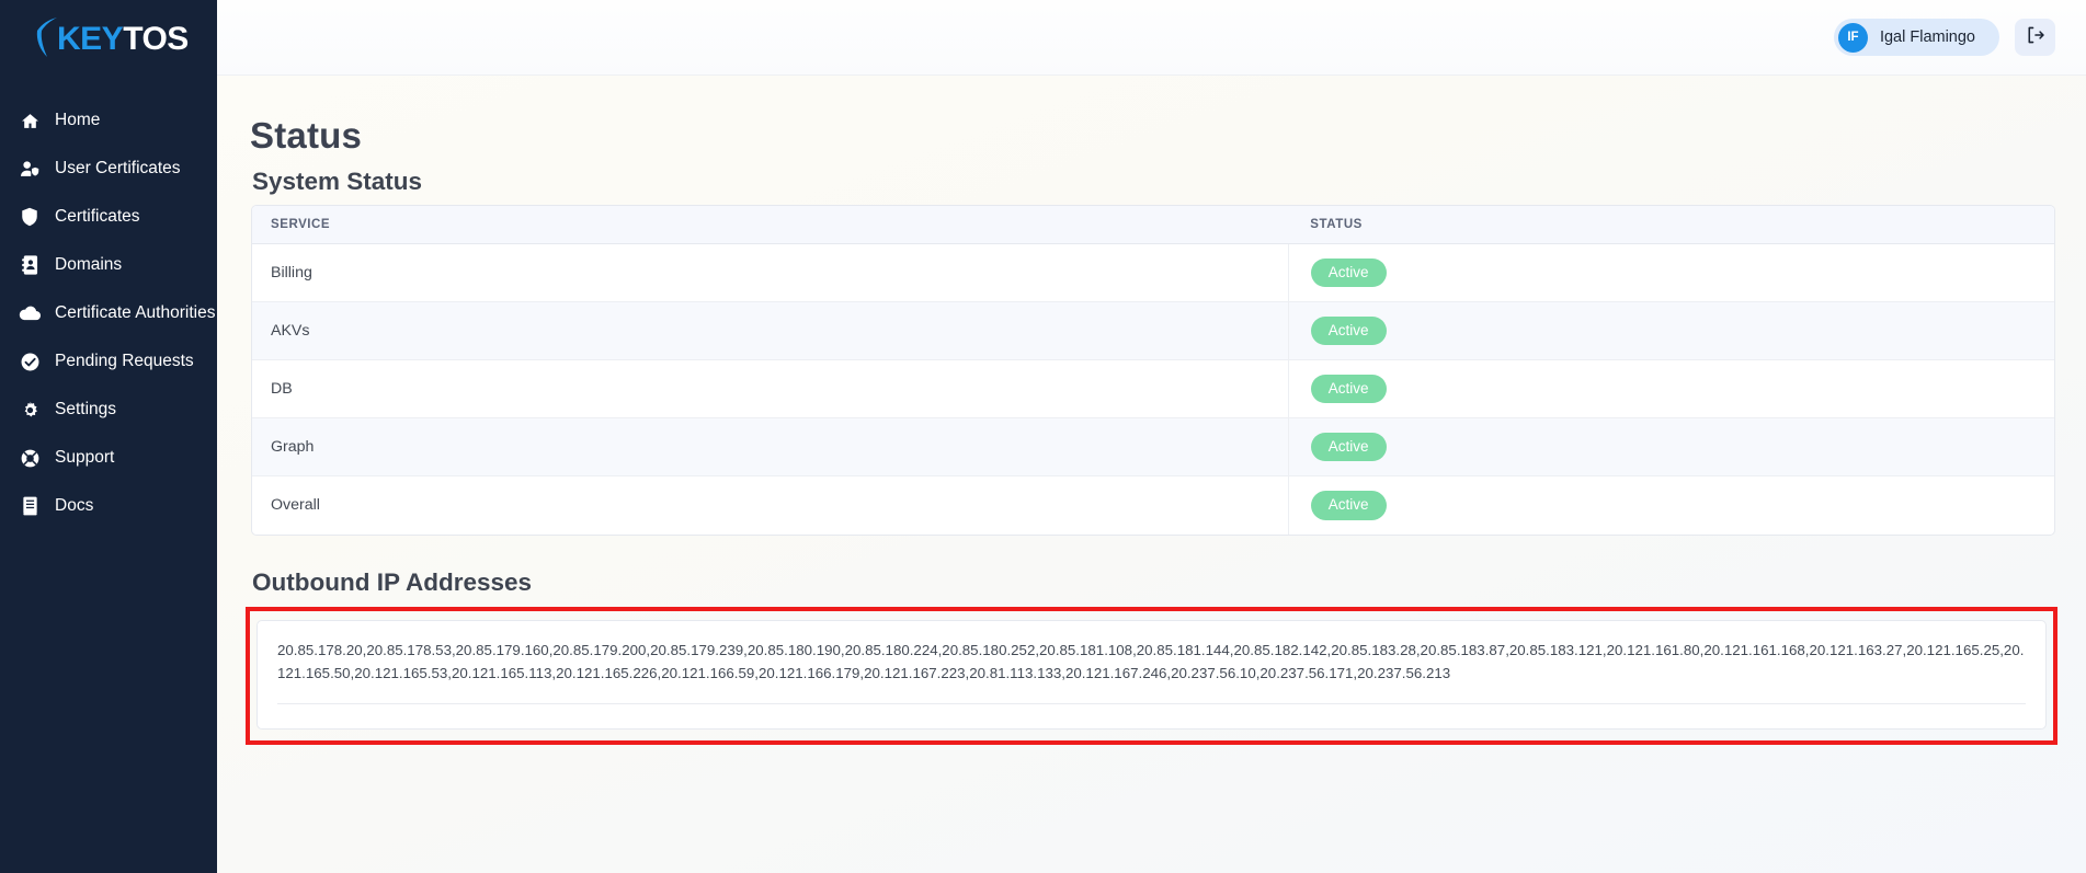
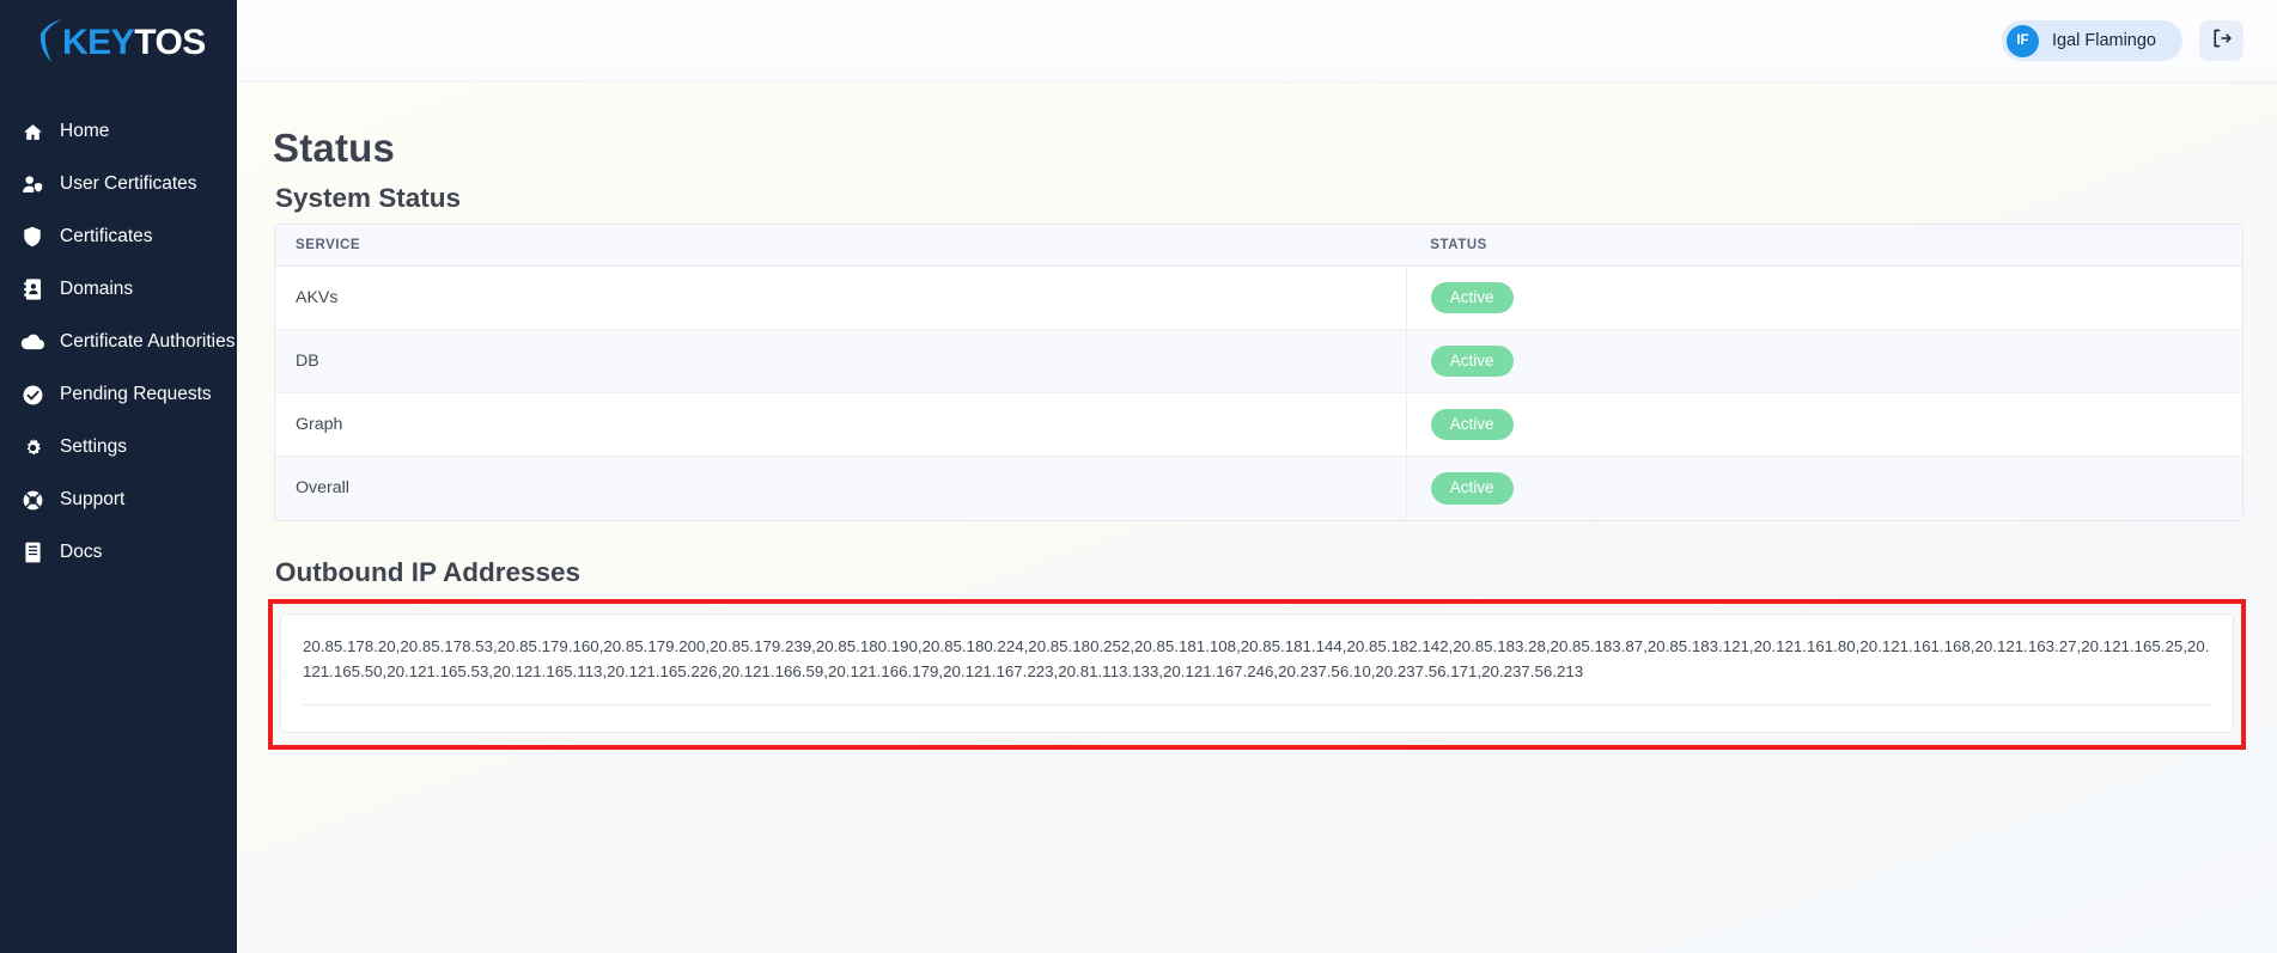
  KEYTOS
  Home
  User Certificates
  Certificates
  Domains
  Certificate Authorities
  Pending Requests
  Settings
  Support
  Docs
  IF
  Igal Flamingo
  Status
  System Status
  SERVICE	STATUS
- Billing	Active
  AKVs	Active
  DB	Active
  Graph	Active
  Overall	Active
  Outbound IP Addresses
  20.85.178.20,20.85.178.53,20.85.179.160,20.85.179.200,20.85.179.239,20.85.180.190,20.85.180.224,20.85.180.252,20.85.181.108,20.85.181.144,20.85.182.142,20.85.183.28,20.85.183.87,20.85.183.121,20.121.161.80,20.121.161.168,20.121.163.27,20.121.165.25,20.121.165.50,20.121.165.53,20.121.165.113,20.121.165.226,20.121.166.59,20.121.166.179,20.121.167.223,20.81.113.133,20.121.167.246,20.237.56.10,20.237.56.171,20.237.56.213
